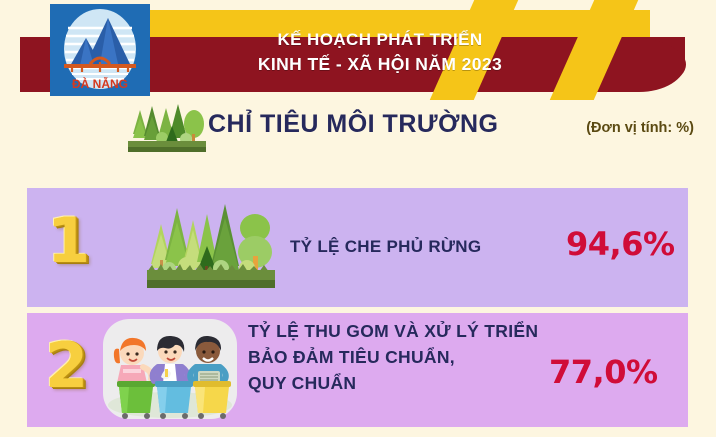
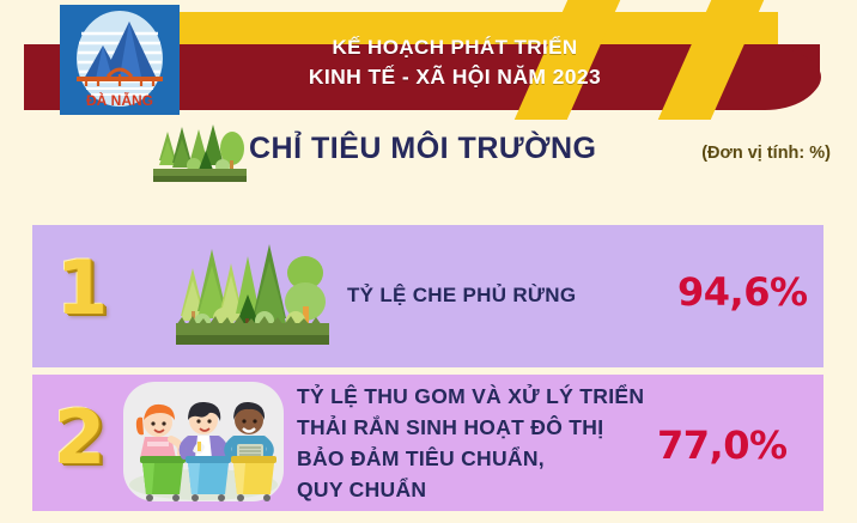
  KẾ HOẠCH PHÁT TRIỂN
  KINH TẾ - XÃ HỘI NĂM 2023
  ĐÀ NẴNG
  CHỈ TIÊU MÔI TRƯỜNG
  (Đơn vị tính: %)
  1
  TỶ LỆ CHE PHỦ RỪNG
  94,6%
  2
  TỶ LỆ THU GOM VÀ XỬ LÝ TRIỂN
+ THẢI RẮN SINH HOẠT ĐÔ THỊ
  BẢO ĐẢM TIÊU CHUẨN,
  QUY CHUẨN
  77,0%
